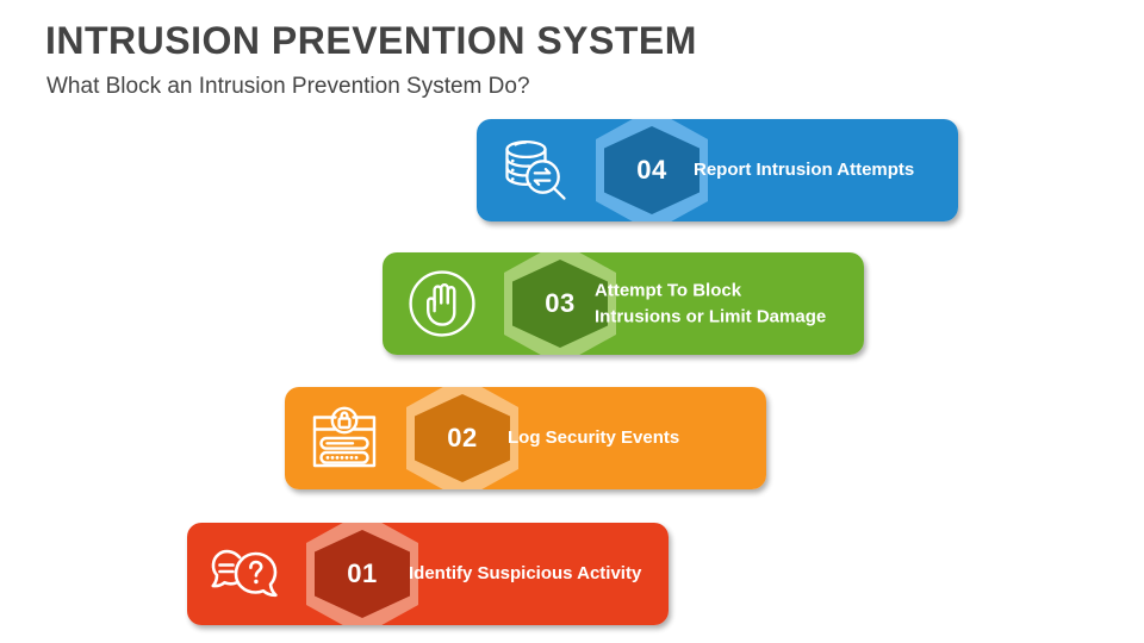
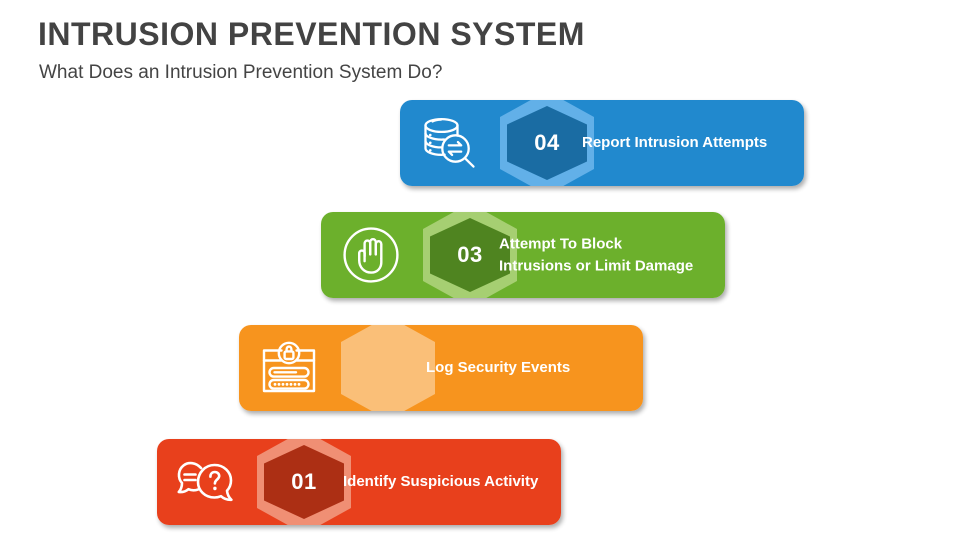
  INTRUSION PREVENTION SYSTEM
- What Block an Intrusion Prevention System Do?
+ What Does an Intrusion Prevention System Do?
  01
  Identify Suspicious Activity
- 02
  Log Security Events
  03
  Attempt To Block
  Intrusions or Limit Damage
  04
  Report Intrusion Attempts
